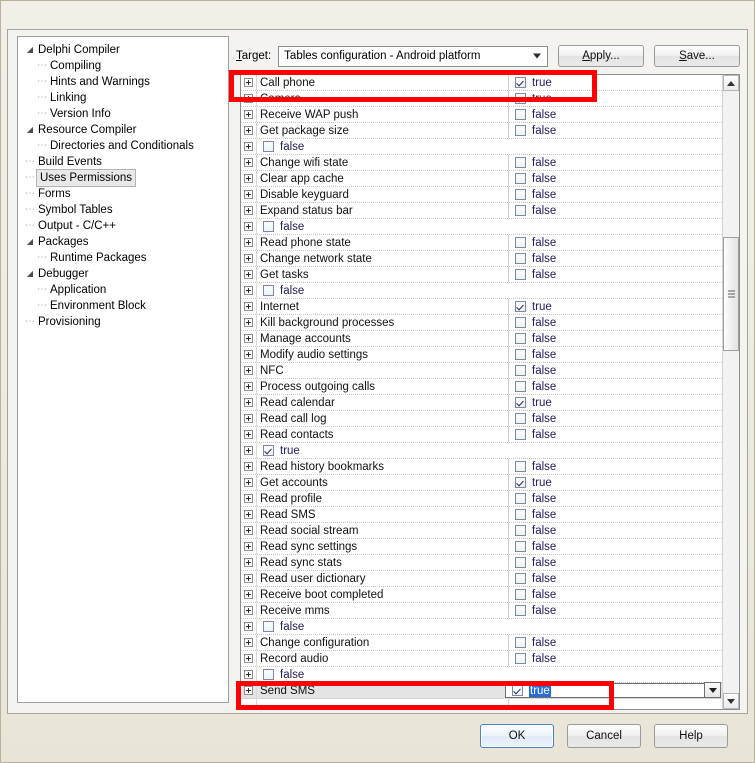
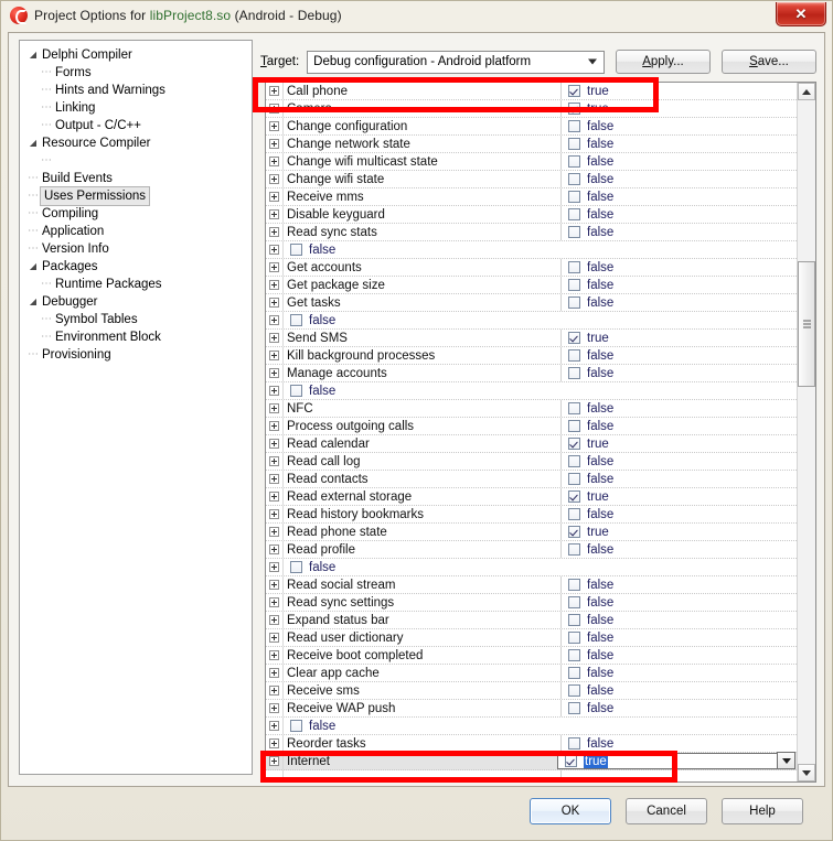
+ Project Options for libProject8.so (Android - Debug)
+ ✕
  ◢
  Delphi Compiler
  ⋯
- Compiling
+ Forms
  ⋯
  Hints and Warnings
  ⋯
  Linking
  ⋯
- Version Info
+ Output - C/C++
  ◢
  Resource Compiler
  ⋯
- Directories and Conditionals
  ⋯
  Build Events
  ⋯
  Uses Permissions
  ⋯
- Forms
+ Compiling
  ⋯
- Symbol Tables
+ Application
  ⋯
- Output - C/C++
+ Version Info
  ◢
  Packages
  ⋯
  Runtime Packages
  ◢
  Debugger
  ⋯
- Application
+ Symbol Tables
  ⋯
  Environment Block
  ⋯
  Provisioning
  Target:
- Tables configuration - Android platform
+ Debug configuration - Android platform
  Apply...
  Save...
  Call phone
  true
  Camera
  true
- Receive WAP push
+ Change configuration
  false
- Get package size
+ Change network state
  false
+ Change wifi multicast state
  false
  Change wifi state
  false
- Clear app cache
+ Receive mms
  false
  Disable keyguard
  false
- Expand status bar
+ Read sync stats
  false
  false
- Read phone state
+ Get accounts
  false
- Change network state
+ Get package size
  false
  Get tasks
  false
  false
- Internet
+ Send SMS
  true
  Kill background processes
  false
  Manage accounts
  false
- Modify audio settings
  false
  NFC
  false
  Process outgoing calls
  false
  Read calendar
  true
  Read call log
  false
  Read contacts
  false
+ Read external storage
  true
  Read history bookmarks
  false
- Get accounts
+ Read phone state
  true
  Read profile
  false
- Read SMS
  false
  Read social stream
  false
  Read sync settings
  false
- Read sync stats
+ Expand status bar
  false
  Read user dictionary
  false
  Receive boot completed
  false
- Receive mms
+ Clear app cache
  false
+ Receive sms
  false
- Change configuration
+ Receive WAP push
  false
- Record audio
  false
+ Reorder tasks
  false
- Send SMS
+ Internet
  true
  OK
  Cancel
  Help
